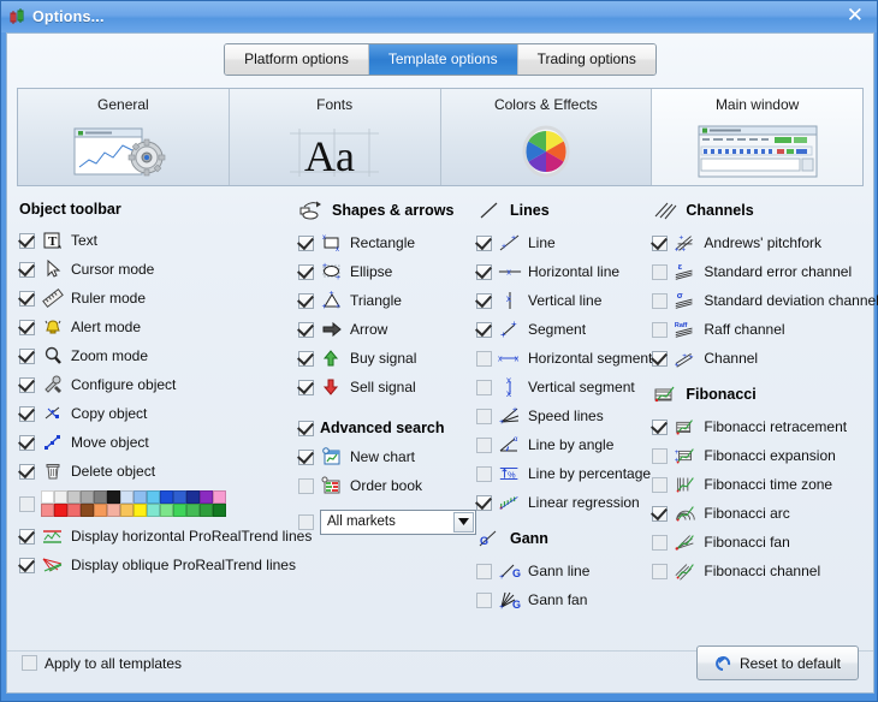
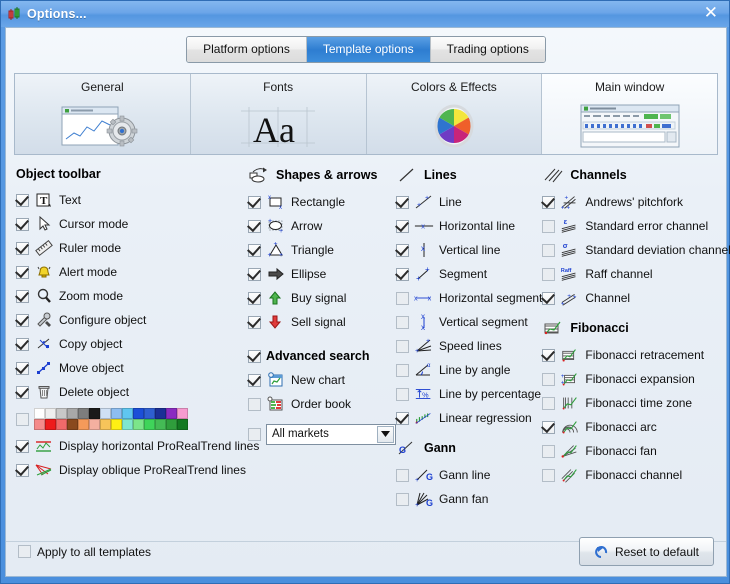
  Options...
  ✕
  Platform options
  Template options
  Trading options
  General
  Fonts
  Aa
  Colors & Effects
  Main window
  Object toolbar
  T
  Text
  Cursor mode
  Ruler mode
  Alert mode
  Zoom mode
  Configure object
  Copy object
  Move object
  Delete object
  Display horizontal ProRealTrend lines
  Display oblique ProRealTrend lines
  Shapes & arrows
  Rectangle
- Ellipse
+ Arrow
  Triangle
- Arrow
+ Ellipse
  Buy signal
  Sell signal
  Advanced search
  New chart
  Order book
  All markets
  Lines
  Line
  x
  Horizontal line
  x
  Vertical line
  +
  +
  Segment
  x
  x
  Horizontal segmen
  x
  x
  Vertical segment
  Speed lines
  Line by angle
  %
  Line by percentage
  Linear regression
  G
  Gann
  G
  Gann line
  G
  Gann fan
  Channels
  Andrews' pitchfork
  ε
  Standard error channel
  σ
  Standard deviation channe
  Raff channel
  Channel
  Fibonacci
  Fibonacci retracement
  Fibonacci expansion
  Fibonacci time zone
  Fibonacci arc
  Fibonacci fan
  Fibonacci channel
  Apply to all templates
  Reset to default
